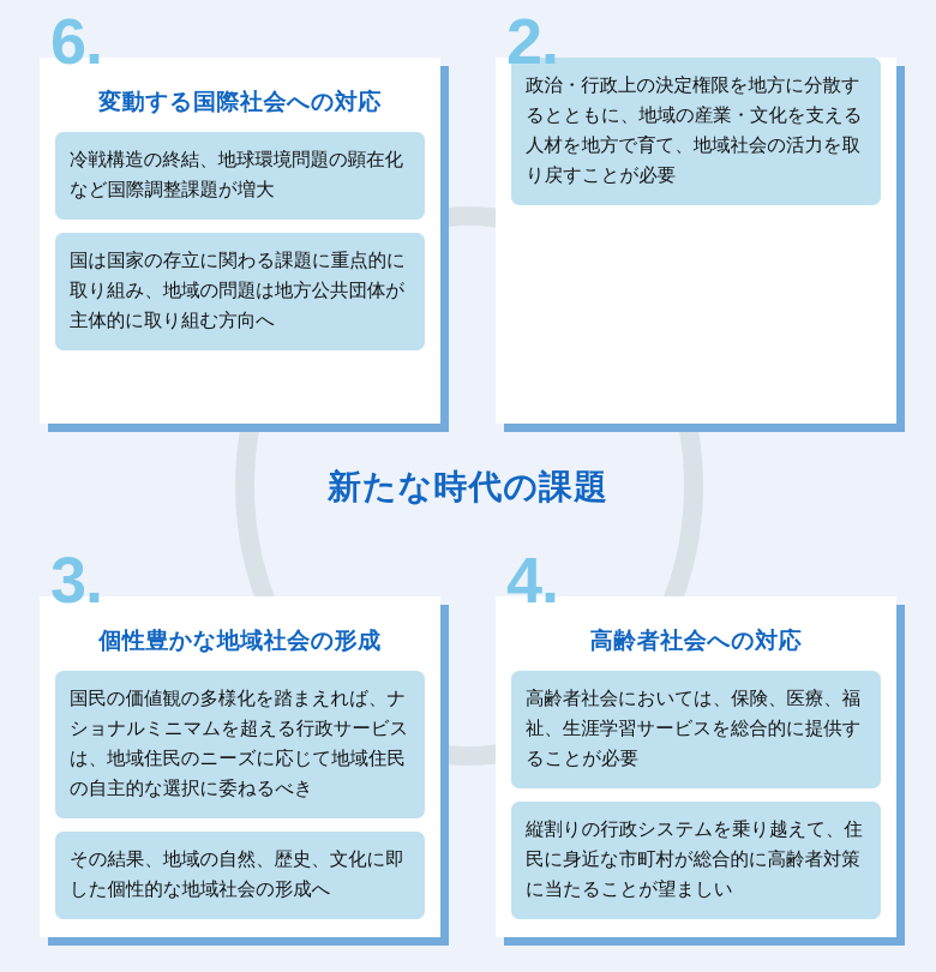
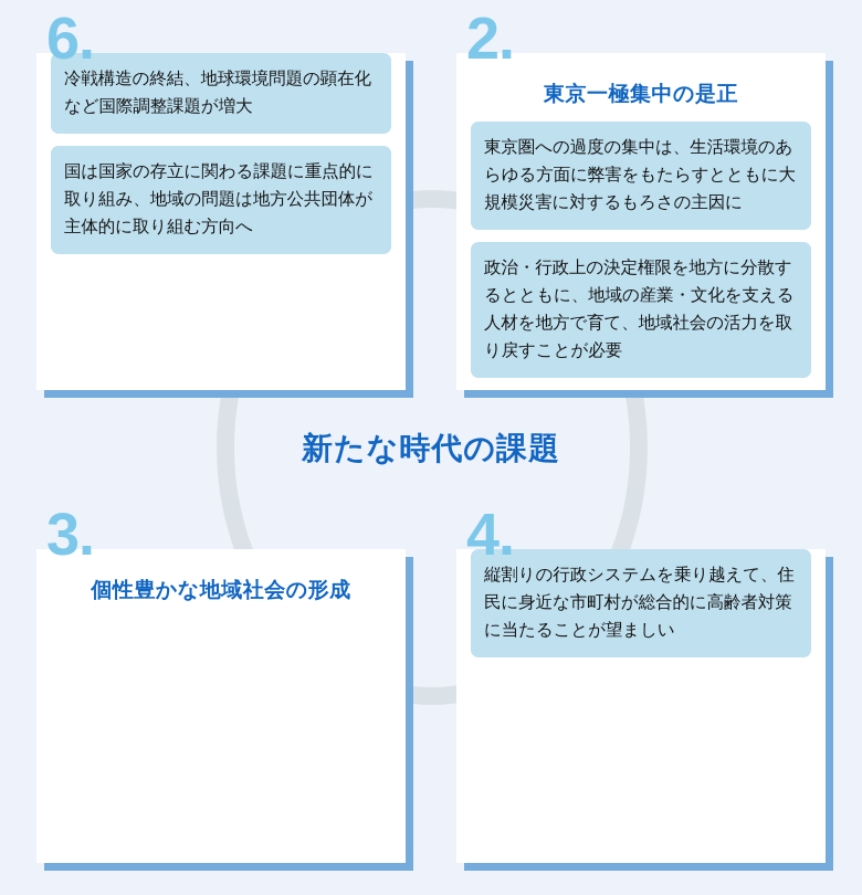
  新たな時代の課題
  6.
- 変動する国際社会への対応
  冷戦構造の終結、地球環境問題の顕在化など国際調整課題が増大
  国は国家の存立に関わる課題に重点的に取り組み、地域の問題は地方公共団体が主体的に取り組む方向へ
  2.
+ 東京一極集中の是正
+ 東京圏への過度の集中は、生活環境のあらゆる方面に弊害をもたらすとともに大規模災害に対するもろさの主因に
  政治・行政上の決定権限を地方に分散するとともに、地域の産業・文化を支える人材を地方で育て、地域社会の活力を取り戻すことが必要
  3.
  個性豊かな地域社会の形成
- 国民の価値観の多様化を踏まえれば、ナショナルミニマムを超える行政サービスは、地域住民のニーズに応じて地域住民の自主的な選択に委ねるべき
- その結果、地域の自然、歴史、文化に即した個性的な地域社会の形成へ
  4.
- 高齢者社会への対応
- 高齢者社会においては、保険、医療、福祉、生涯学習サービスを総合的に提供することが必要
  縦割りの行政システムを乗り越えて、住民に身近な市町村が総合的に高齢者対策に当たることが望ましい
